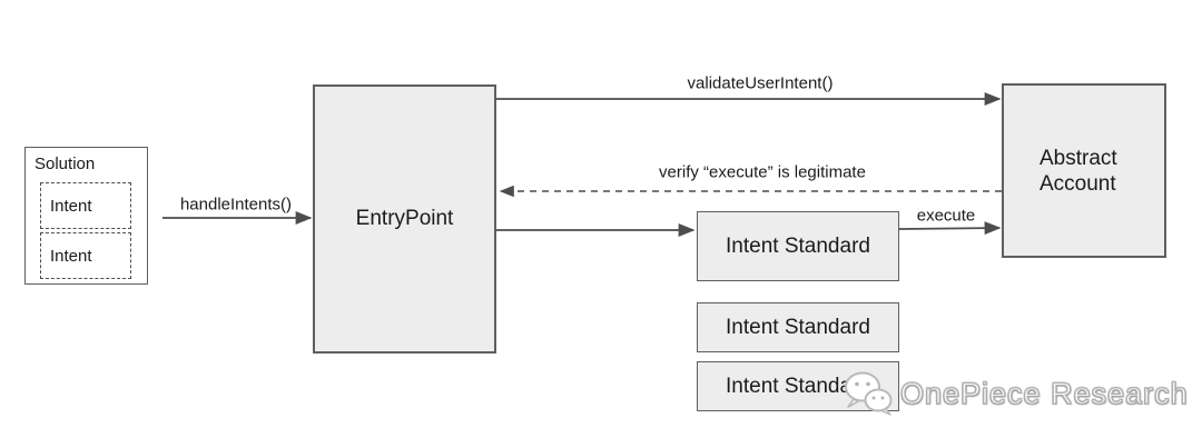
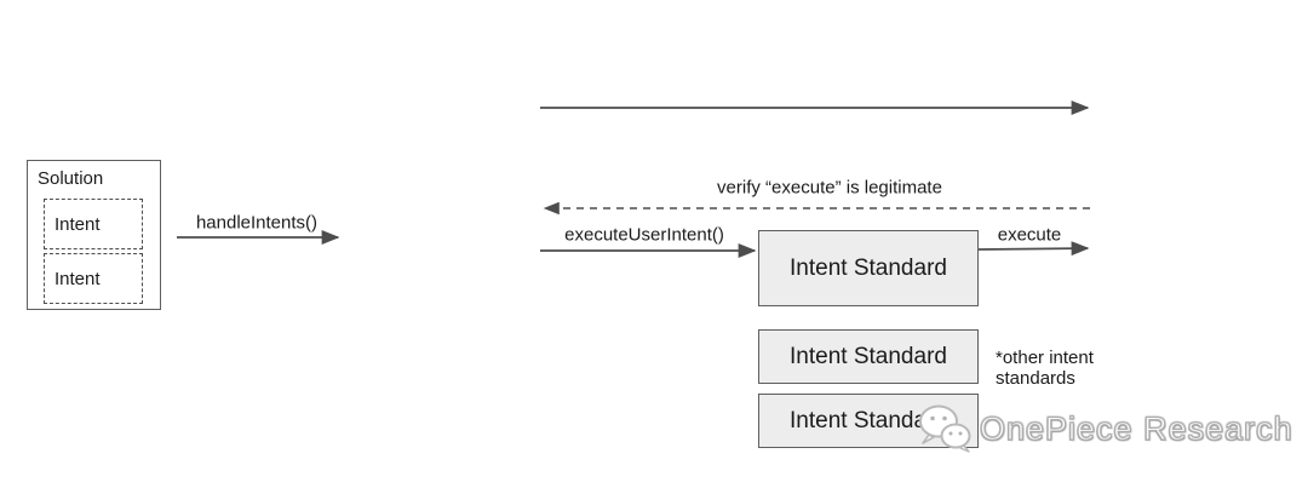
  Solution
  Intent
  Intent
- EntryPoint
- Abstract Account
  Intent Standard
  Intent Standard
  Intent Stand
  handleIntents()
- validateUserIntent()
  verify “execute” is legitimate
+ executeUserIntent()
  execute
+ *other intent standards
  OnePiece Research
